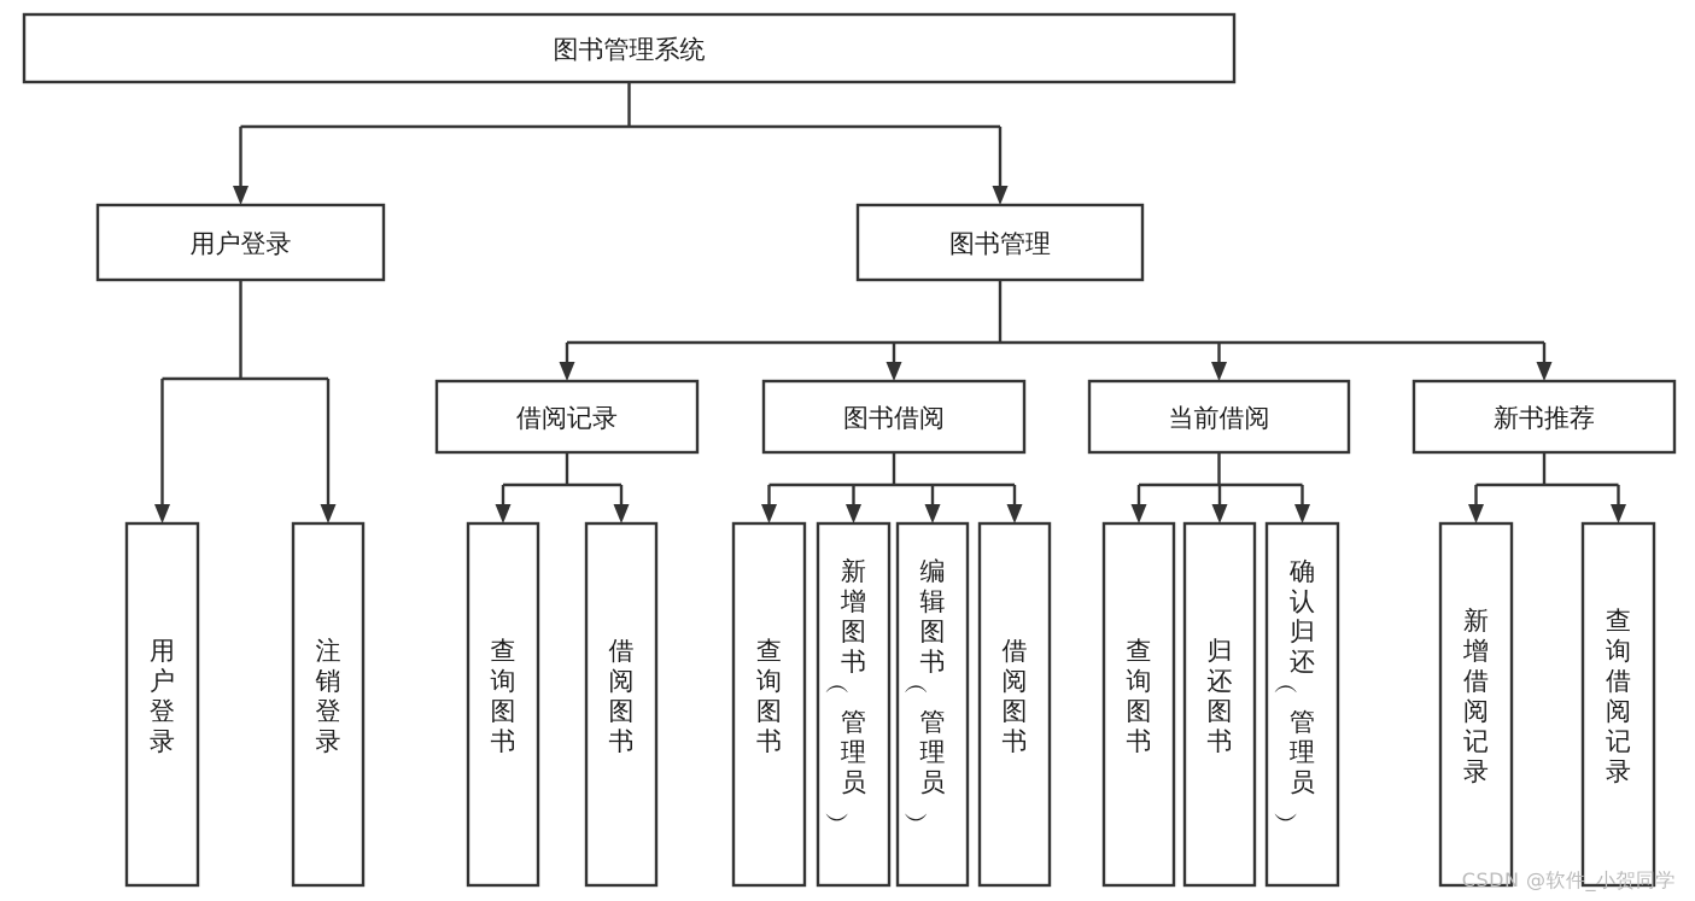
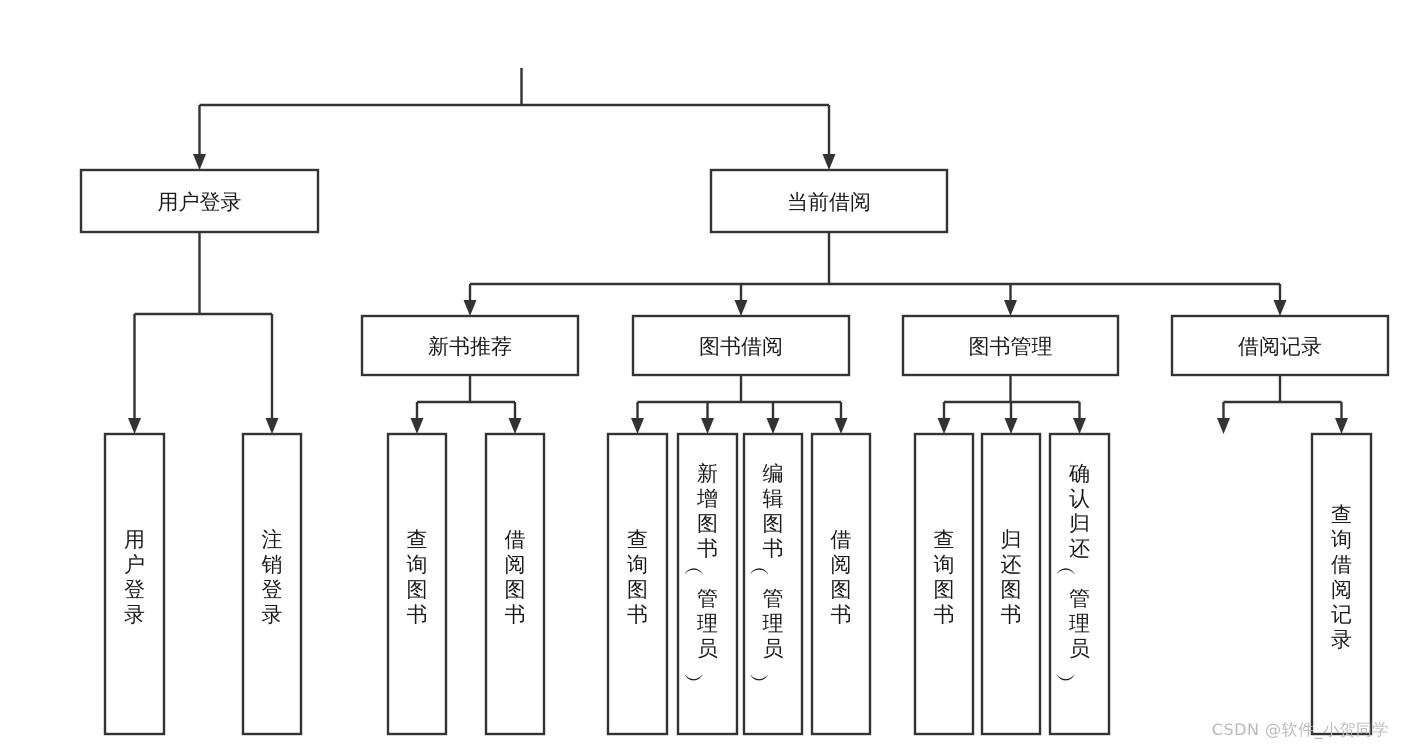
- 图书管理系统
  用户登录
- 图书管理
+ 当前借阅
- 借阅记录
+ 新书推荐
  图书借阅
- 当前借阅
+ 图书管理
- 新书推荐
+ 借阅记录
  用户登录
  注销登录
  查询图书
  借阅图书
  查询图书
  新增图书管理员
  编辑图书管理员
  借阅图书
  查询图书
  归还图书
  确认归还管理员
- 新增借阅记录
  查询借阅记录
  CSDN @软件_小贺同学
